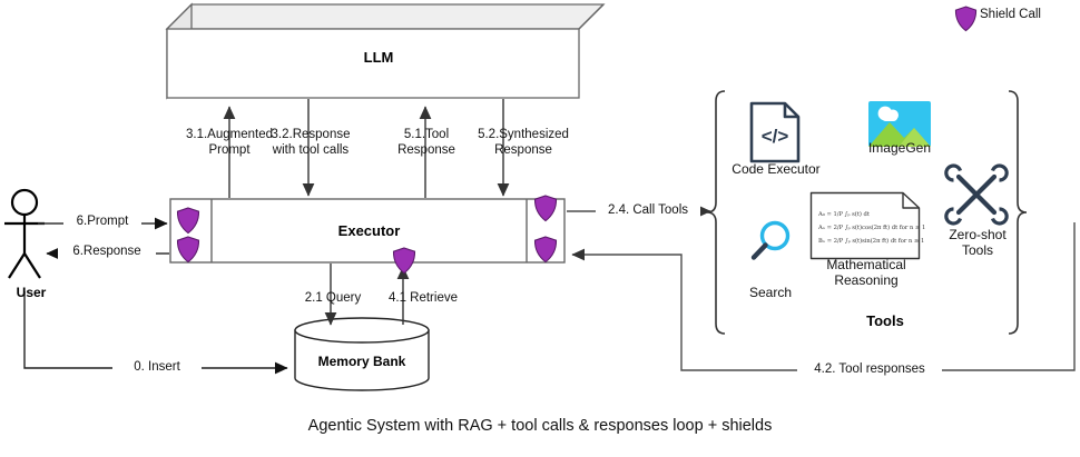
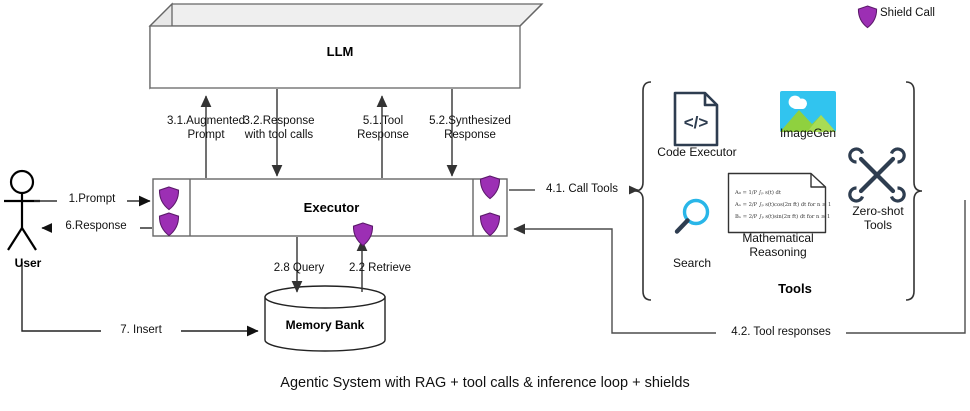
  Shield Call
  LLM
  Executor
  Memory Bank
  User
  3.1.Augmented
  Prompt
  3.2.Response
  with tool calls
  5.1.Tool
  Response
  5.2.Synthesized
  Response
- 6.Prompt
+ 1.Prompt
  6.Response
- 2.1 Query
+ 2.8 Query
- 4.1 Retrieve
+ 2.2 Retrieve
- 0. Insert
+ 7. Insert
- 2.4. Call Tools
+ 4.1. Call Tools
  4.2. Tool responses
  </>
  Code Executor
  ImageGen
  Search
  Mathematical
  Reasoning
  Zero-shot
  Tools
  Tools
- Agentic System with RAG + tool calls & responses loop + shields
+ Agentic System with RAG + tool calls & inference loop + shields
